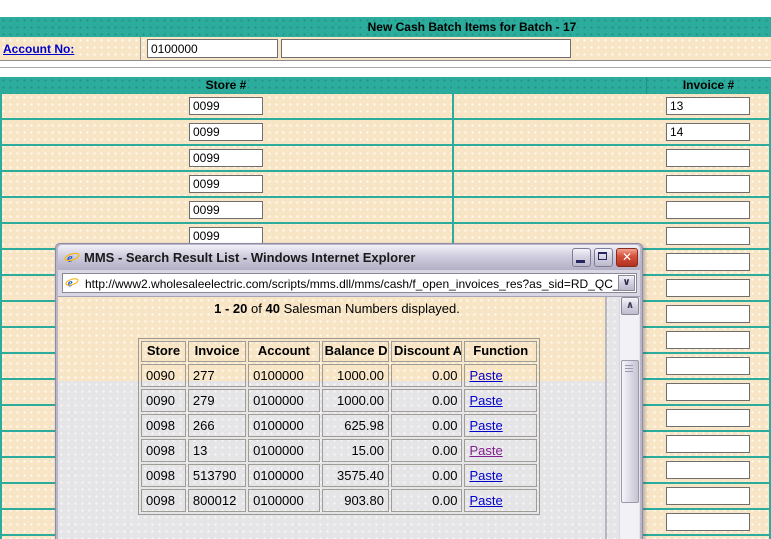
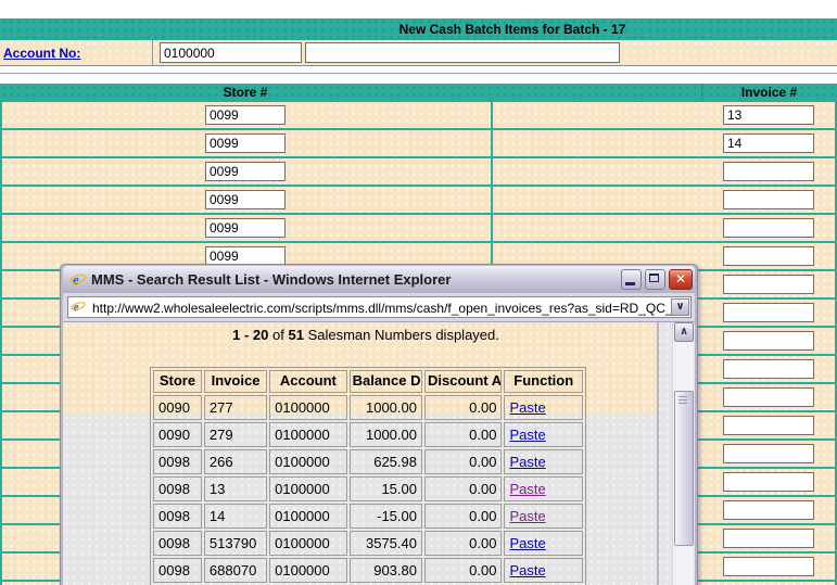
  New Cash Batch Items for Batch - 17
  Account No:
  0100000
  Store #
  Invoice #
  0099
  13
  0099
  14
  0099
  0099
  0099
  0099
  e
  MMS - Search Result List - Windows Internet Explorer
  ✕
  e
  http://www2.wholesaleelectric.com/scripts/mms.dll/mms/cash/f_open_invoices_res?as_sid=RD_QC_
  ∨
- 1 - 20 of 40 Salesman Numbers displayed.
+ 1 - 20 of 51 Salesman Numbers displayed.
  Store	Invoice	Account	Balance D	Discount A	Function
  0090	277	0100000	1000.00	0.00	Paste
  0090	279	0100000	1000.00	0.00	Paste
  0098	266	0100000	625.98	0.00	Paste
  0098	13	0100000	15.00	0.00	Paste
+ 0098	14	0100000	-15.00	0.00	Paste
  0098	513790	0100000	3575.40	0.00	Paste
- 0098	800012	0100000	903.80	0.00	Paste
+ 0098	688070	0100000	903.80	0.00	Paste
  ∧
